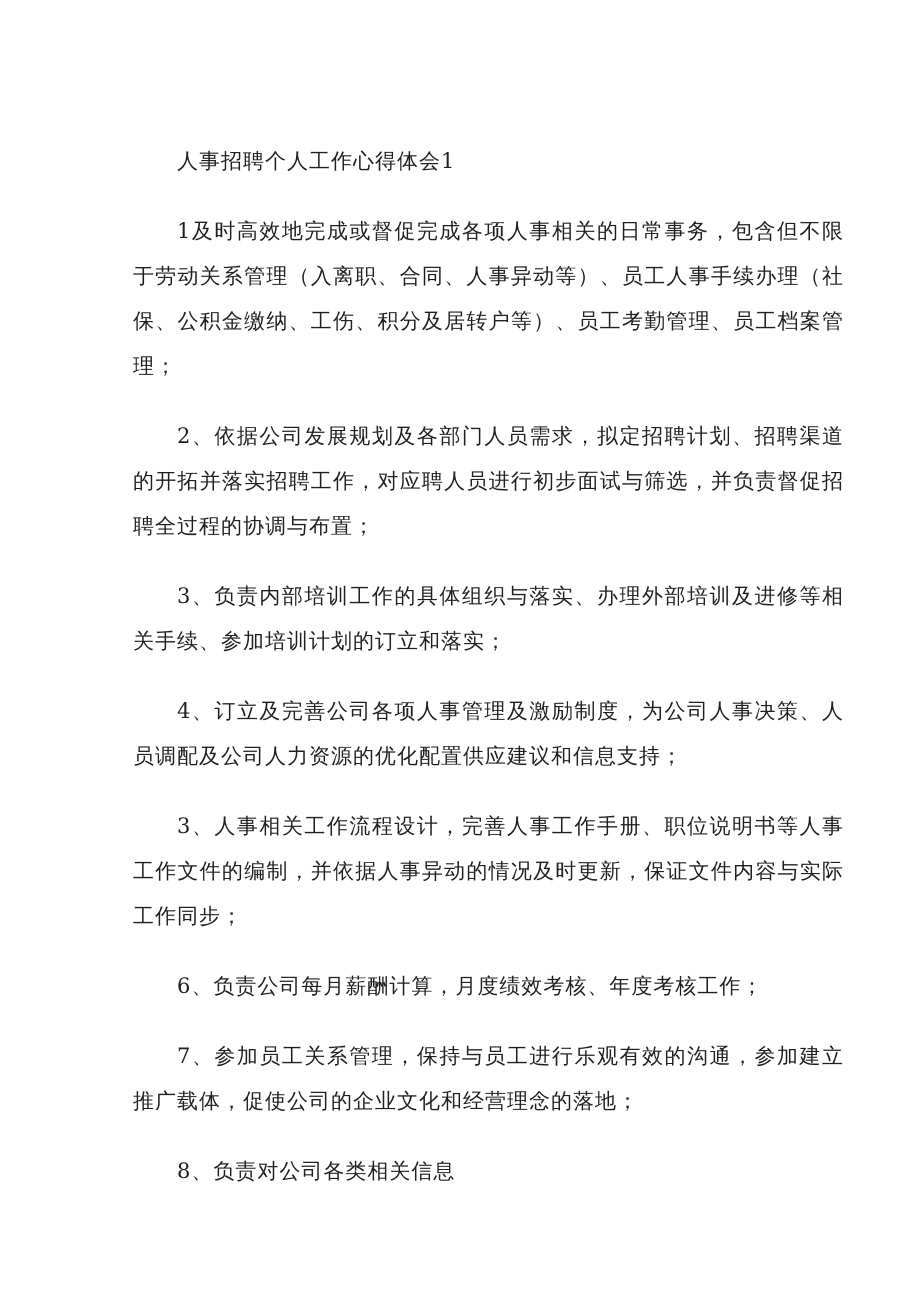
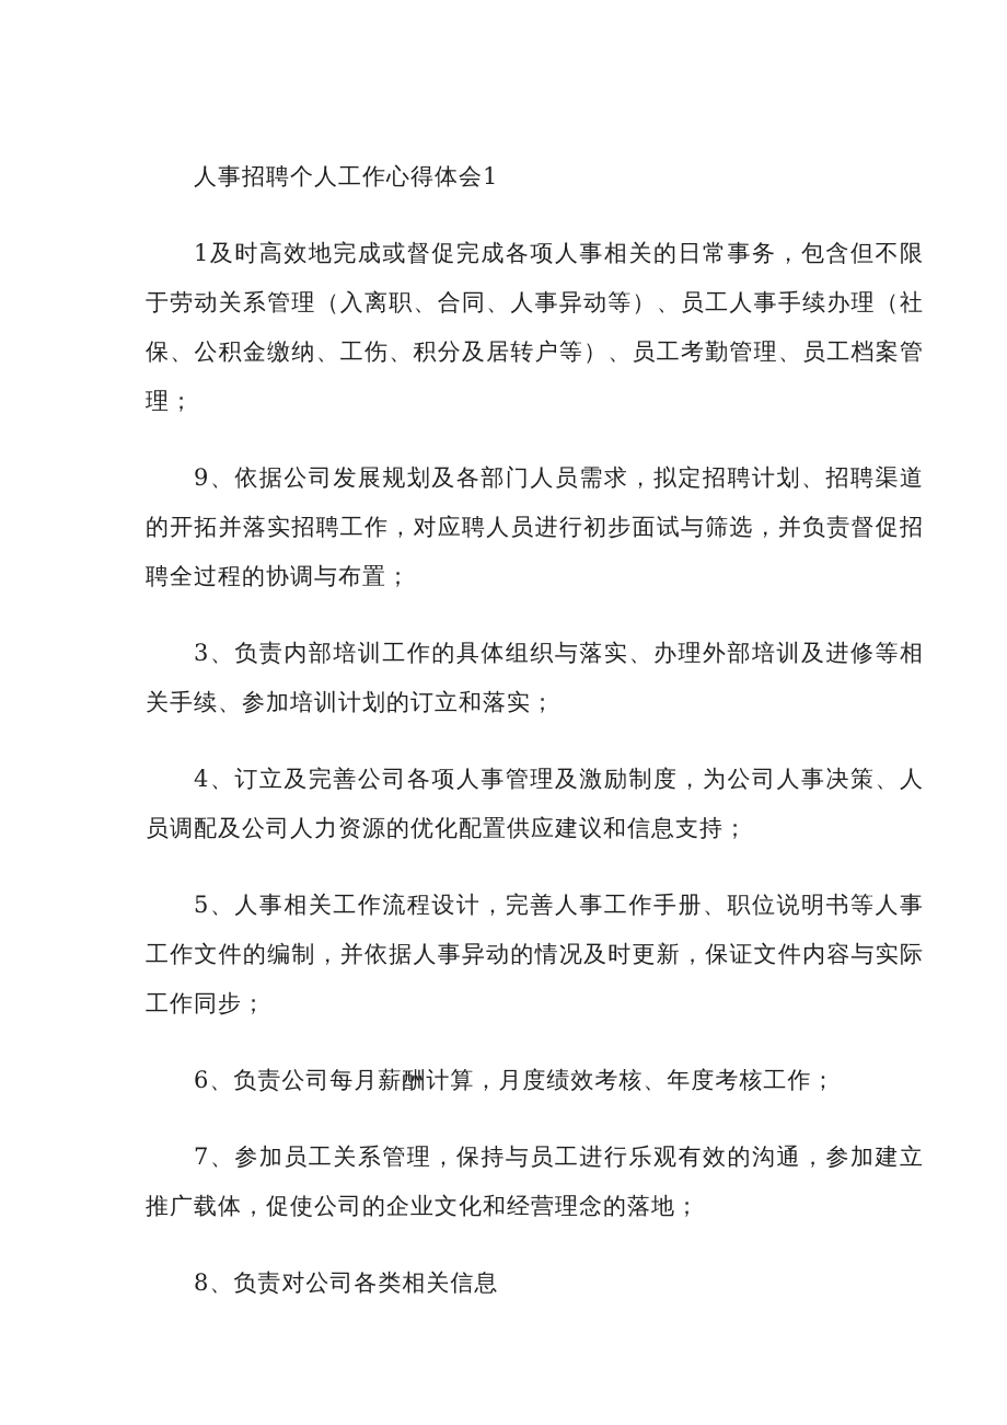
  人事招聘个人工作心得体会1
  1及时高效地完成或督促完成各项人事相关的日常事务，包含但不限于劳动关系管理（入离职、合同、人事异动等）、员工人事手续办理（社保、公积金缴纳、工伤、积分及居转户等）、员工考勤管理、员工档案管理；
- 2、依据公司发展规划及各部门人员需求，拟定招聘计划、招聘渠道的开拓并落实招聘工作，对应聘人员进行初步面试与筛选，并负责督促招聘全过程的协调与布置；
+ 9、依据公司发展规划及各部门人员需求，拟定招聘计划、招聘渠道的开拓并落实招聘工作，对应聘人员进行初步面试与筛选，并负责督促招聘全过程的协调与布置；
  3、负责内部培训工作的具体组织与落实、办理外部培训及进修等相关手续、参加培训计划的订立和落实；
  4、订立及完善公司各项人事管理及激励制度，为公司人事决策、人员调配及公司人力资源的优化配置供应建议和信息支持；
- 3、人事相关工作流程设计，完善人事工作手册、职位说明书等人事工作文件的编制，并依据人事异动的情况及时更新，保证文件内容与实际工作同步；
+ 5、人事相关工作流程设计，完善人事工作手册、职位说明书等人事工作文件的编制，并依据人事异动的情况及时更新，保证文件内容与实际工作同步；
  6、负责公司每月薪酬计算，月度绩效考核、年度考核工作；
  7、参加员工关系管理，保持与员工进行乐观有效的沟通，参加建立推广载体，促使公司的企业文化和经营理念的落地；
  8、负责对公司各类相关信息
